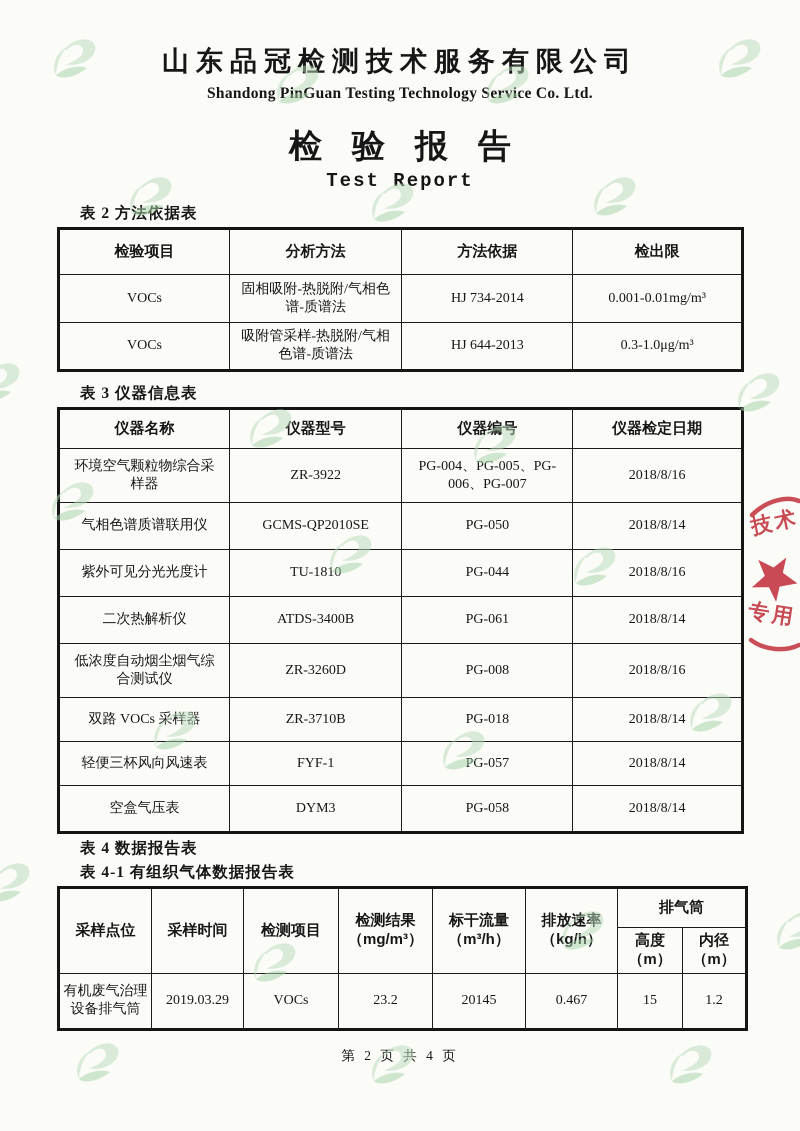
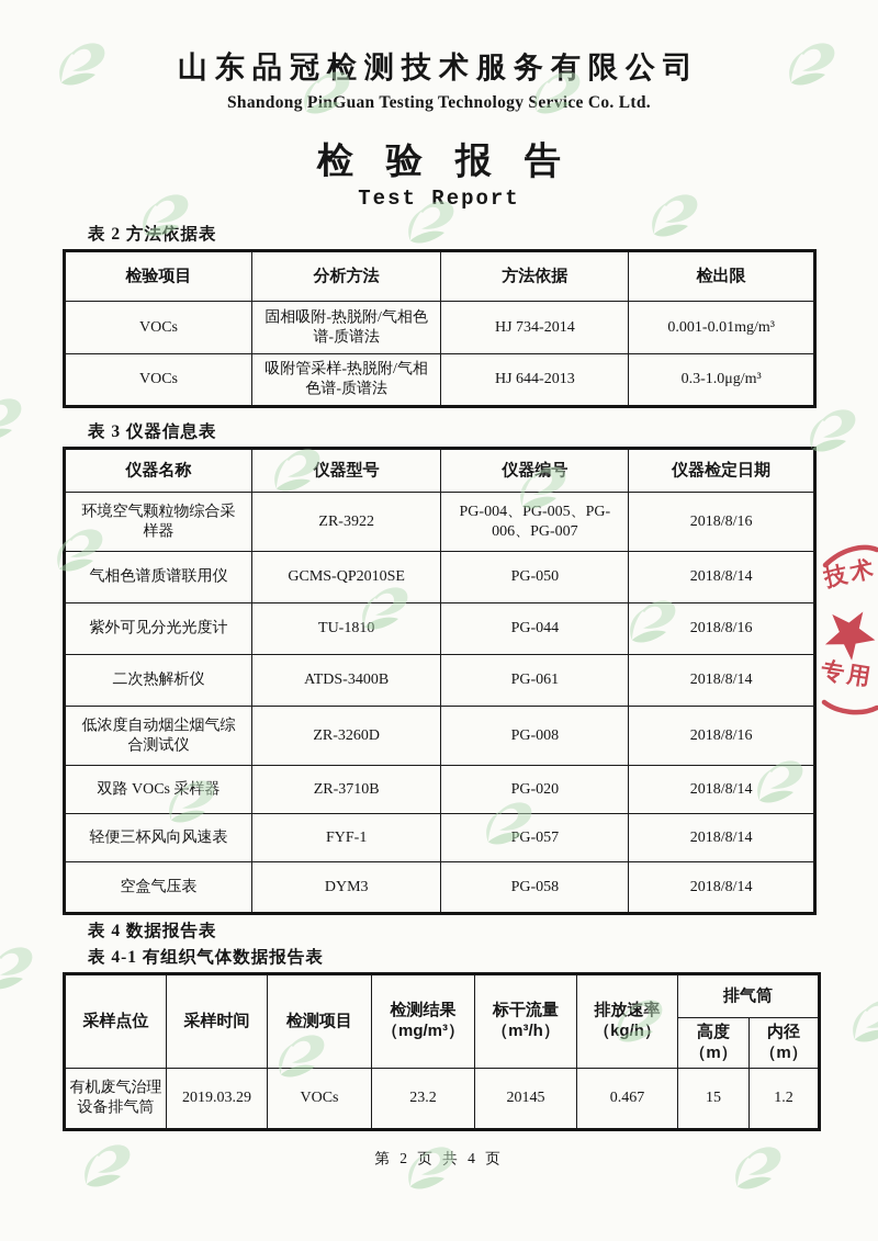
  山东品冠检测技术服务有限公司
  Shandong PinGuan Testing Technology Service Co. Ltd.
  检验报告
  Test Report
  表 2 方法依据表
  检验项目	分析方法	方法依据	检出限
  VOCs	固相吸附-热脱附/气相色谱-质谱法	HJ 734-2014	0.001-0.01mg/m³
  VOCs	吸附管采样-热脱附/气相色谱-质谱法	HJ 644-2013	0.3-1.0μg/m³
  表 3 仪器信息表
  仪器名称	仪器型号	仪器编号	仪器检定日期
  环境空气颗粒物综合采样器	ZR-3922	PG-004、PG-005、PG-006、PG-007	2018/8/16
  气相色谱质谱联用仪	GCMS-QP2010SE	PG-050	2018/8/14
  紫外可见分光光度计	TU-1810	PG-044	2018/8/16
  二次热解析仪	ATDS-3400B	PG-061	2018/8/14
  低浓度自动烟尘烟气综合测试仪	ZR-3260D	PG-008	2018/8/16
- 双路 VOCs 采样器	ZR-3710B	PG-018	2018/8/14
+ 双路 VOCs 采样器	ZR-3710B	PG-020	2018/8/14
  轻便三杯风向风速表	FYF-1	PG-057	2018/8/14
  空盒气压表	DYM3	PG-058	2018/8/14
  表 4 数据报告表
  表 4-1 有组织气体数据报告表
  采样点位	采样时间	检测项目	检测结果 （mg/m³）	标干流量 （m³/h）	排放速率 （kg/h）	排气筒
  高度 （m）	内径 （m）
  有机废气治理设备排气筒	2019.03.29	VOCs	23.2	20145	0.467	15	1.2
  第 2 页 共 4 页
